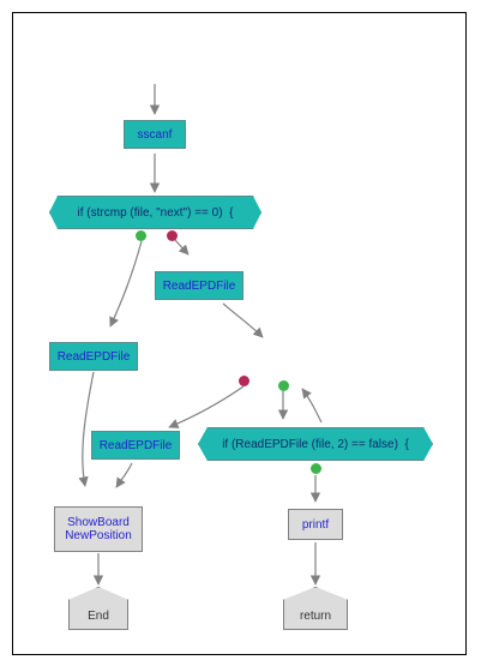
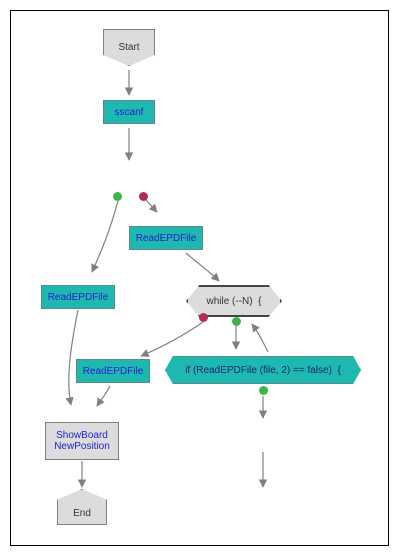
+ Start
  sscanf
- if (strcmp (file, "next") == 0) {
  ReadEPDFile
  ReadEPDFile
+ while (--N) {
  ReadEPDFile
  if (ReadEPDFile (file, 2) == false) {
  ShowBoard
  NewPosition
- printf
  End
- return
